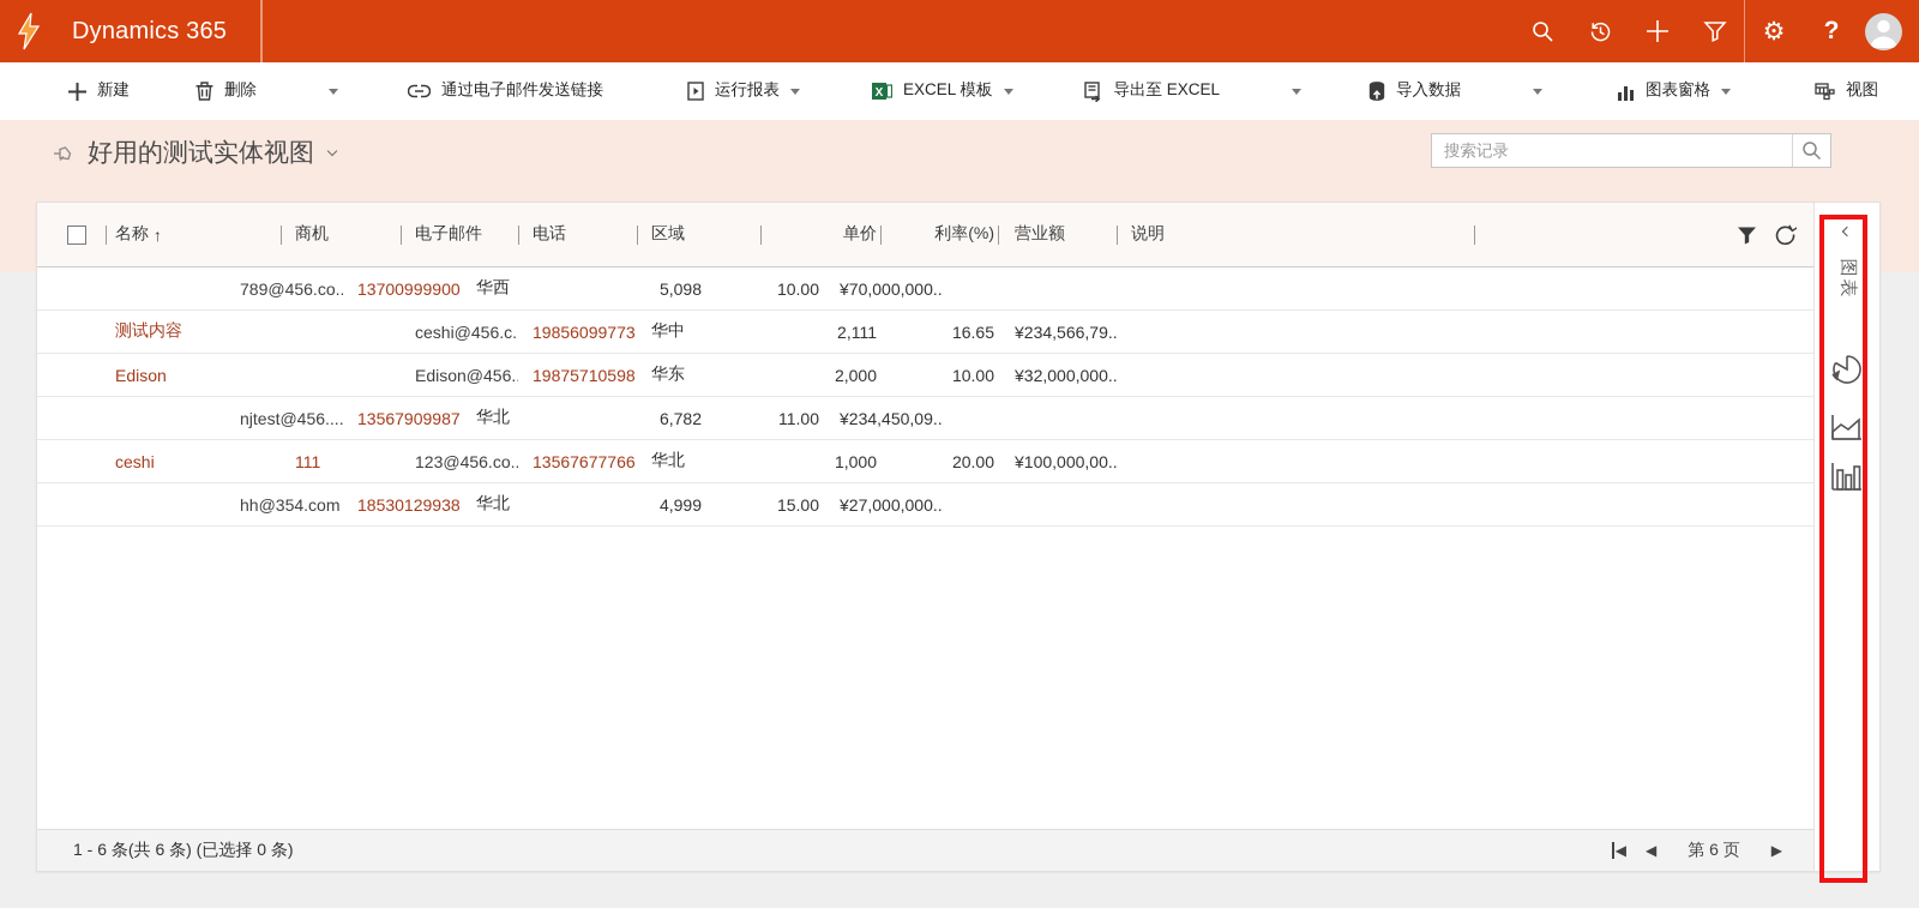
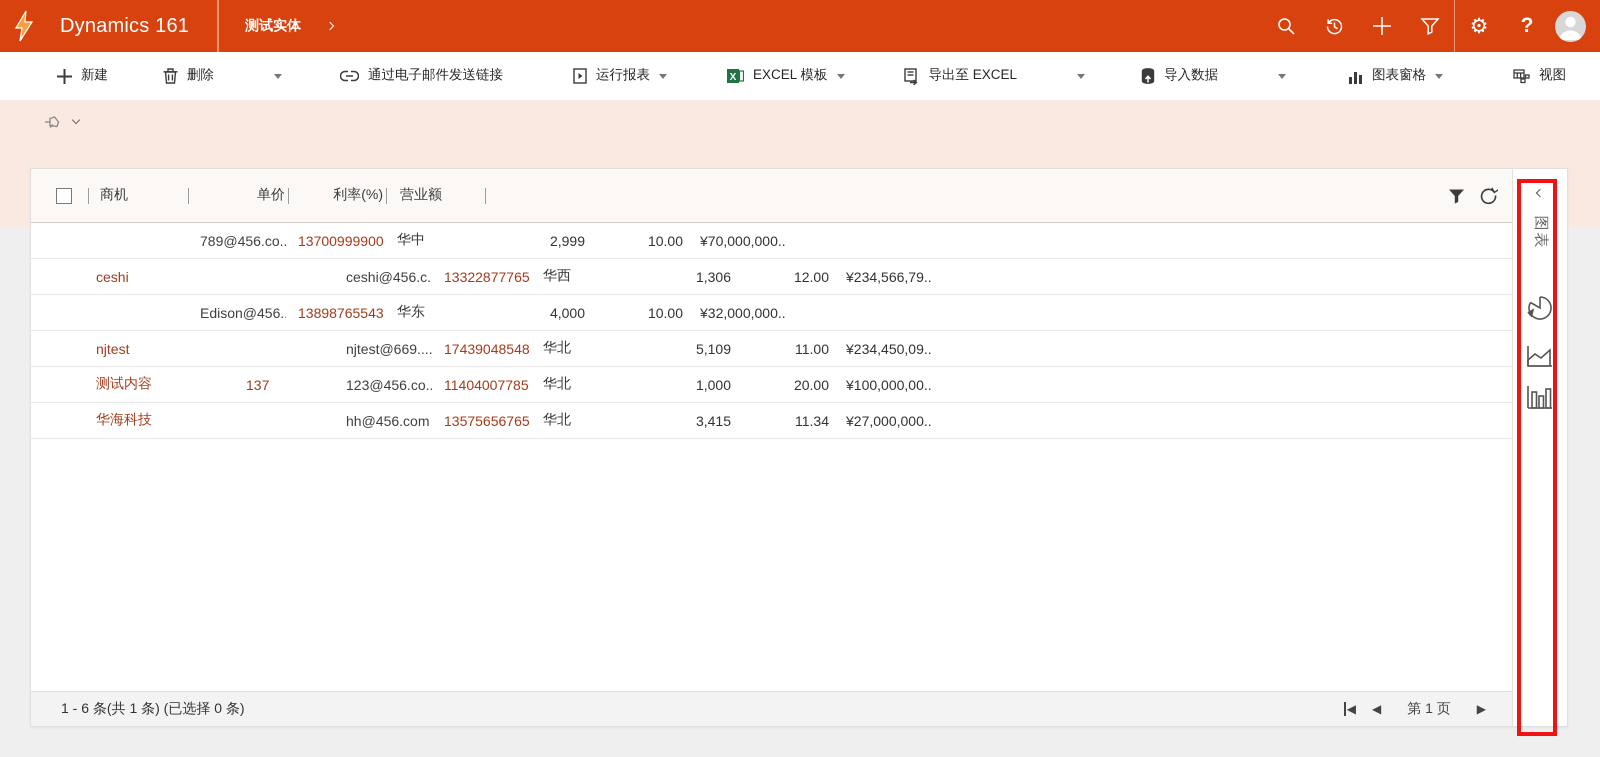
- Dynamics 365
+ Dynamics 161
+ 测试实体
  ⚙
  ?
  新建
  删除
  通过电子邮件发送链接
  运行报表
  X
  EXCEL 模板
  导出至 EXCEL
  导入数据
  图表窗格
  视图
- 好用的测试实体视图
- 搜索记录
- 名称
- ↑
  商机
- 电子邮件
- 电话
- 区域
  单价
  利率(%)
  营业额
- 说明
  789@456.co..
  13700999900
- 华西
+ 华中
- 5,098
+ 2,999
  10.00
  ¥70,000,000..
- 测试内容
+ ceshi
  ceshi@456.c.
- 19856099773
+ 13322877765
- 华中
+ 华西
- 2,111
+ 1,306
- 16.65
+ 12.00
  ¥234,566,79..
- Edison
  Edison@456.
- 19875710598
+ 13898765543
  华东
- 2,000
+ 4,000
  10.00
  ¥32,000,000..
+ njtest
- njtest@456....
+ njtest@669....
- 13567909987
+ 17439048548
  华北
- 6,782
+ 5,109
  11.00
  ¥234,450,09..
- ceshi
+ 测试内容
- 111
+ 137
  123@456.co..
- 13567677766
+ 11404007785
  华北
  1,000
  20.00
  ¥100,000,00..
+ 华海科技
- hh@354.com
+ hh@456.com
- 18530129938
+ 13575656765
  华北
- 4,999
+ 3,415
- 15.00
+ 11.34
  ¥27,000,000..
- 1 - 6 条(共 6 条) (已选择 0 条)
+ 1 - 6 条(共 1 条) (已选择 0 条)
  ◀
  ◀
- 第 6 页
+ 第 1 页
  ▶
